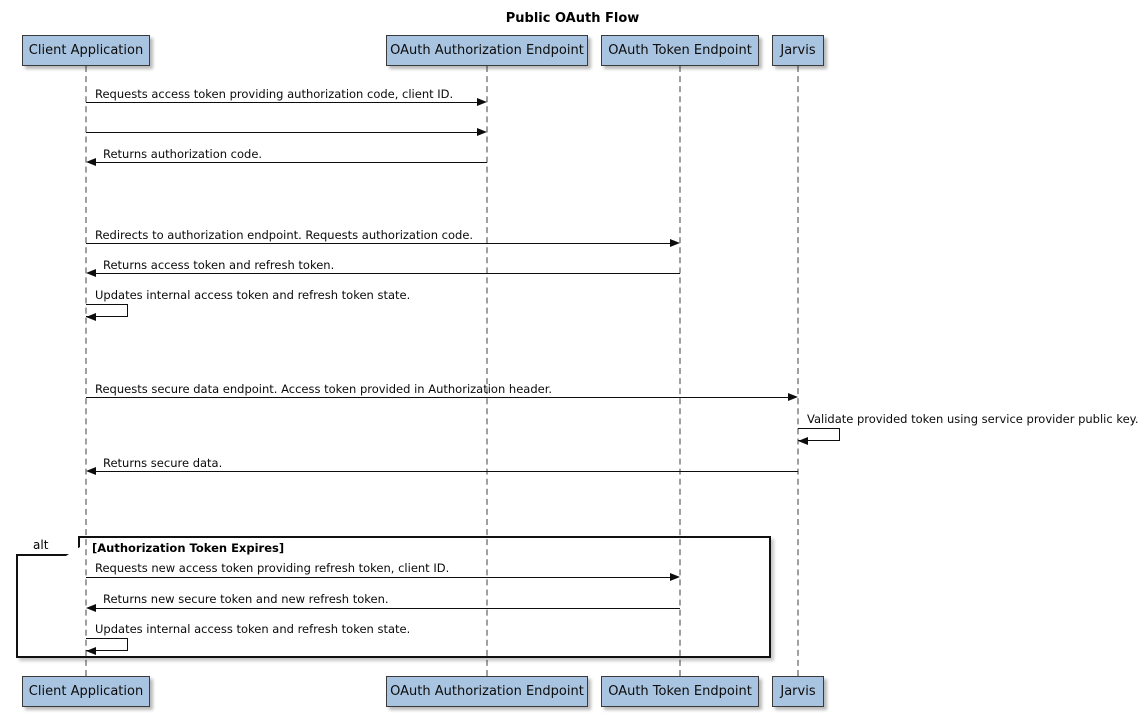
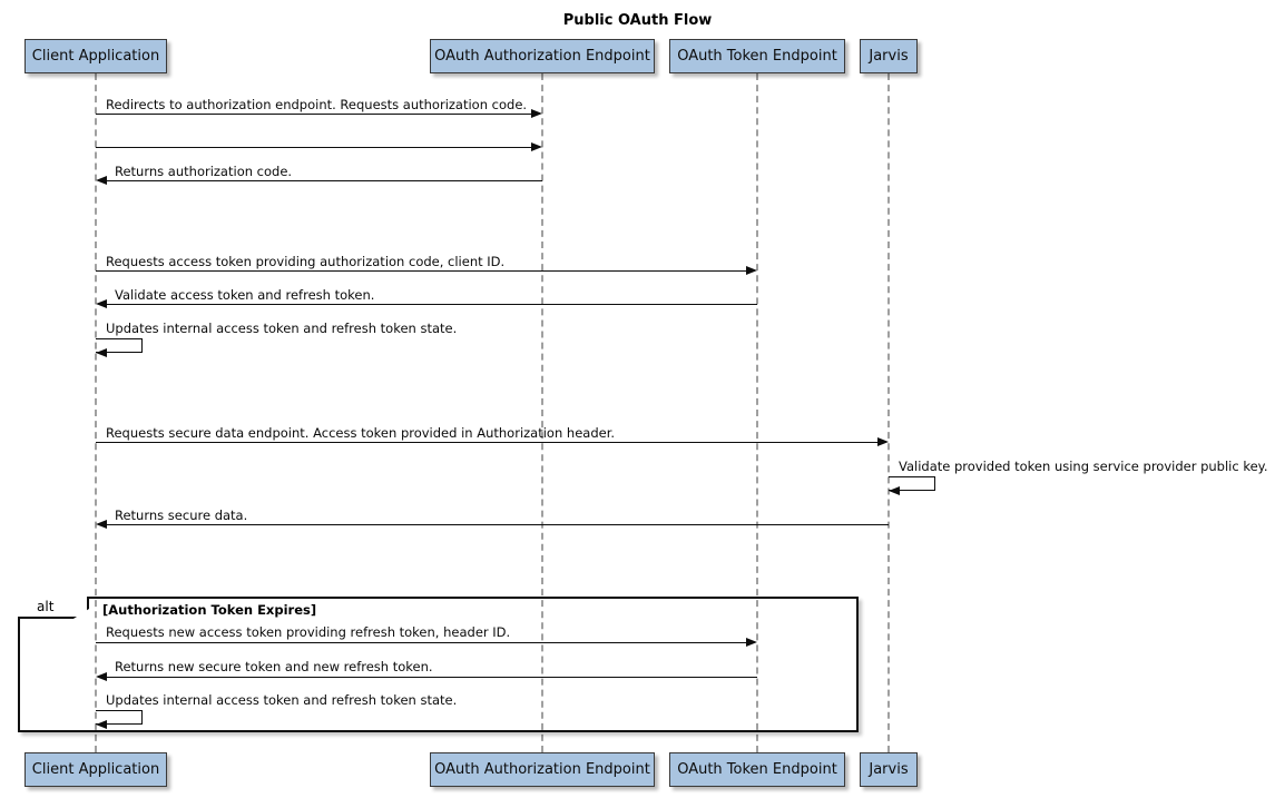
  Public OAuth Flow
  Client Application
  OAuth Authorization Endpoint
  OAuth Token Endpoint
  Jarvis
- Requests access token providing authorization code, client ID.
+ Redirects to authorization endpoint. Requests authorization code.
  Returns authorization code.
- Redirects to authorization endpoint. Requests authorization code.
+ Requests access token providing authorization code, client ID.
- Returns access token and refresh token.
+ Validate access token and refresh token.
  Updates internal access token and refresh token state.
  Requests secure data endpoint. Access token provided in Authorization header.
  Validate provided token using service provider public key.
  Returns secure data.
  alt
  [Authorization Token Expires]
- Requests new access token providing refresh token, client ID.
+ Requests new access token providing refresh token, header ID.
  Returns new secure token and new refresh token.
  Updates internal access token and refresh token state.
  Client Application
  OAuth Authorization Endpoint
  OAuth Token Endpoint
  Jarvis
